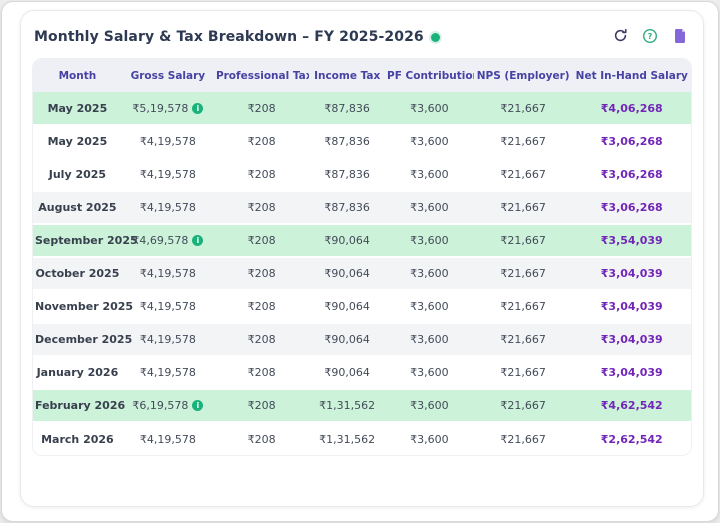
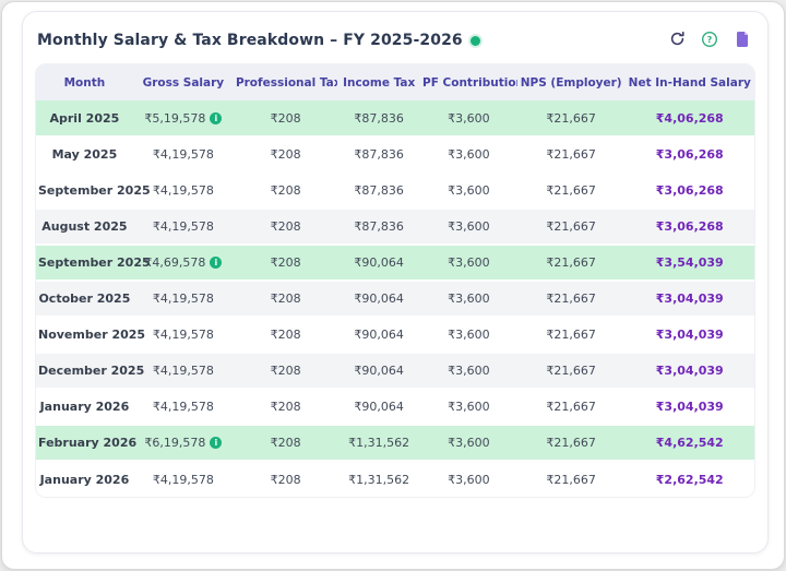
  Monthly Salary & Tax Breakdown – FY 2025-2026
  ?
  Month	Gross Salary	Professional Tax	Income Tax	PF Contributio	NPS (Employer)	Net In-Hand Salary
- May 2025	₹5,19,578 i	₹208	₹87,836	₹3,600	₹21,667	₹4,06,268
+ April 2025	₹5,19,578 i	₹208	₹87,836	₹3,600	₹21,667	₹4,06,268
  May 2025	₹4,19,578	₹208	₹87,836	₹3,600	₹21,667	₹3,06,268
- July 2025	₹4,19,578	₹208	₹87,836	₹3,600	₹21,667	₹3,06,268
+ September 2025	₹4,19,578	₹208	₹87,836	₹3,600	₹21,667	₹3,06,268
  August 2025	₹4,19,578	₹208	₹87,836	₹3,600	₹21,667	₹3,06,268
  September 202	₹4,69,578 i	₹208	₹90,064	₹3,600	₹21,667	₹3,54,039
  October 2025	₹4,19,578	₹208	₹90,064	₹3,600	₹21,667	₹3,04,039
  November 2025	₹4,19,578	₹208	₹90,064	₹3,600	₹21,667	₹3,04,039
  December 2025	₹4,19,578	₹208	₹90,064	₹3,600	₹21,667	₹3,04,039
  January 2026	₹4,19,578	₹208	₹90,064	₹3,600	₹21,667	₹3,04,039
  February 2026	₹6,19,578 i	₹208	₹1,31,562	₹3,600	₹21,667	₹4,62,542
- March 2026	₹4,19,578	₹208	₹1,31,562	₹3,600	₹21,667	₹2,62,542
+ January 2026	₹4,19,578	₹208	₹1,31,562	₹3,600	₹21,667	₹2,62,542
